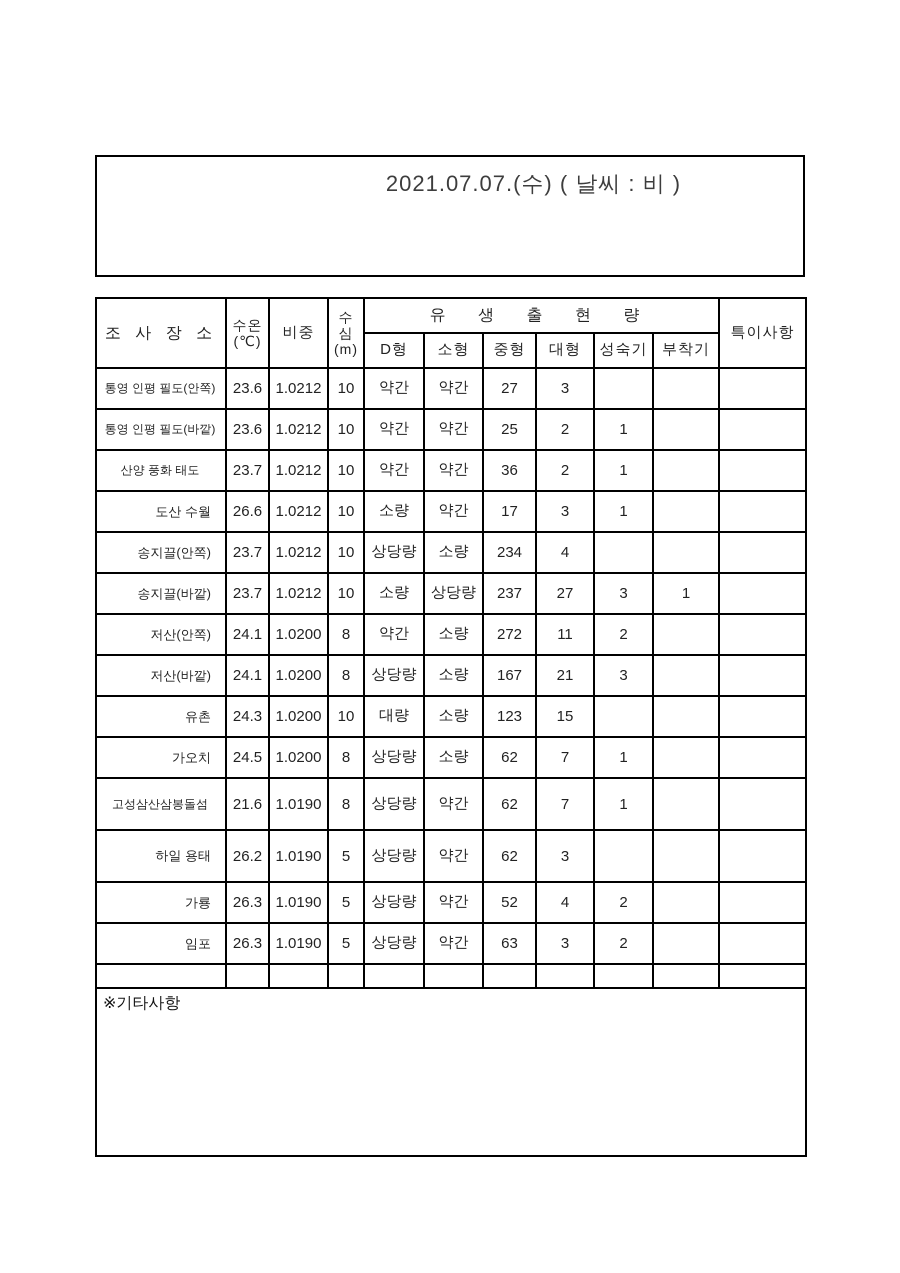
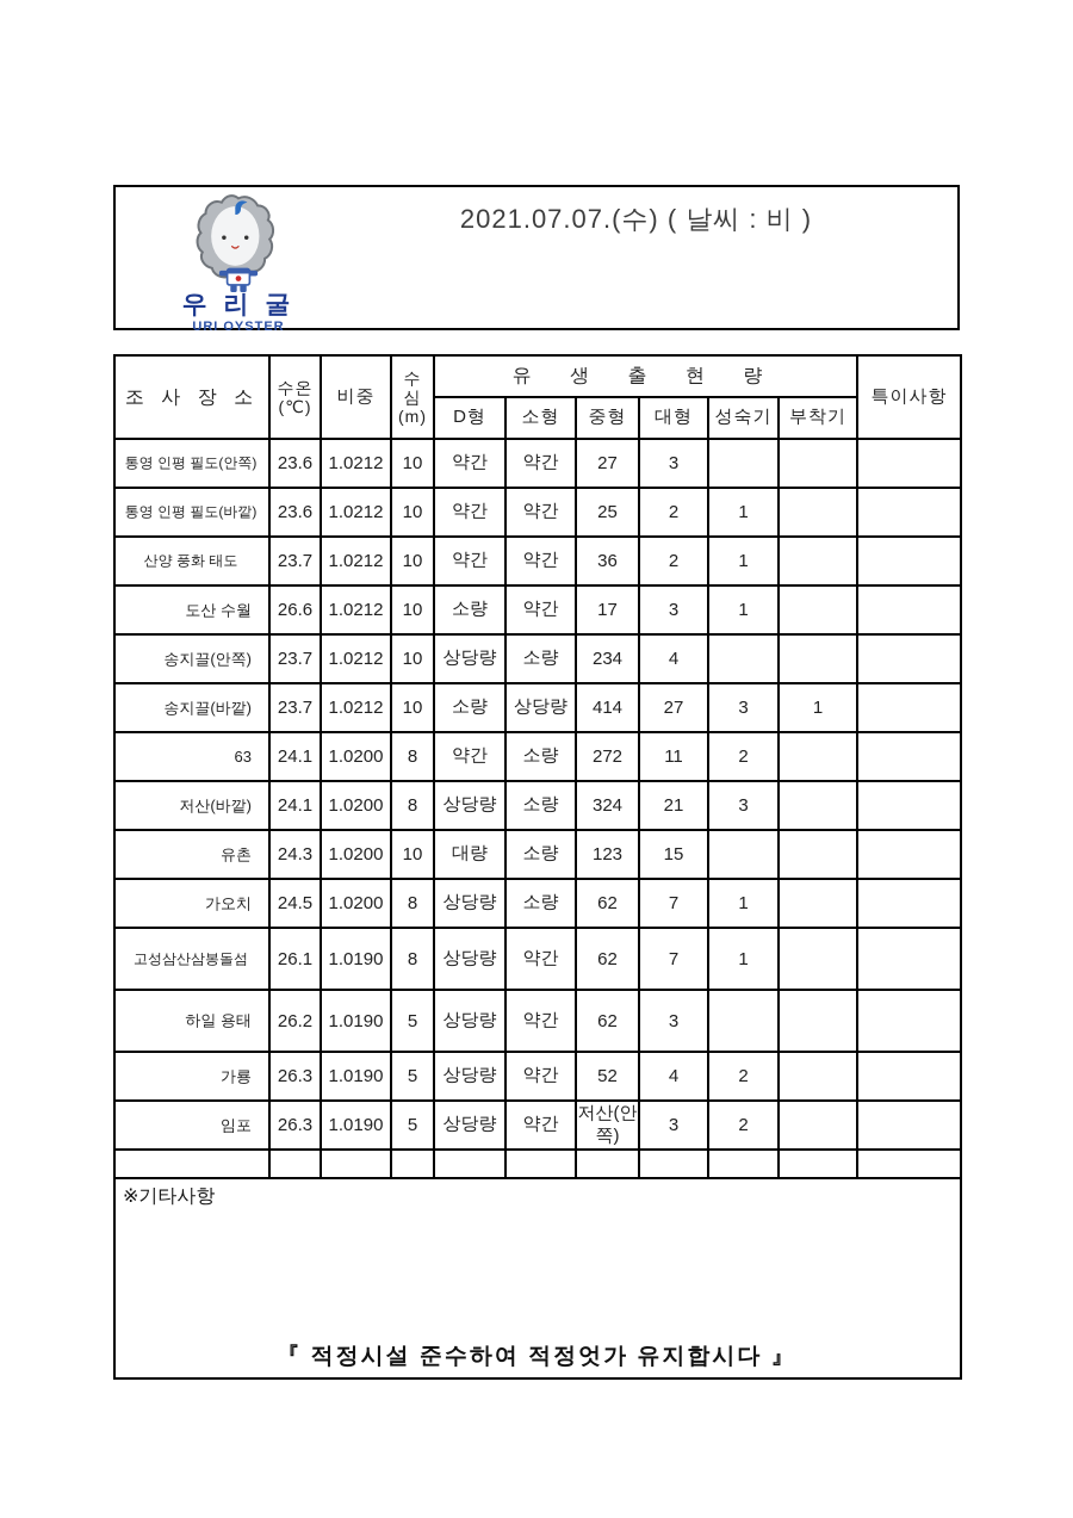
+ 우 리 굴
+ URI OYSTER
  2021.07.07.(수) ( 날씨 : 비 )
  조 사 장 소	수온 (℃)	비중	수 심 (m)	유 생 출 현 량	특이사항
  D형	소형	중형	대형	성숙기	부착기
  통영 인평 필도(안쪽)	23.6	1.0212	10	약간	약간	27	3
  통영 인평 필도(바깥)	23.6	1.0212	10	약간	약간	25	2	1
  산양 풍화 태도	23.7	1.0212	10	약간	약간	36	2	1
  도산 수월	26.6	1.0212	10	소량	약간	17	3	1
  송지끌(안쪽)	23.7	1.0212	10	상당량	소량	234	4
- 송지끌(바깥)	23.7	1.0212	10	소량	상당량	237	27	3	1
+ 송지끌(바깥)	23.7	1.0212	10	소량	상당량	414	27	3	1
- 저산(안쪽)	24.1	1.0200	8	약간	소량	272	11	2
+ 63	24.1	1.0200	8	약간	소량	272	11	2
- 저산(바깥)	24.1	1.0200	8	상당량	소량	167	21	3
+ 저산(바깥)	24.1	1.0200	8	상당량	소량	324	21	3
  유촌	24.3	1.0200	10	대량	소량	123	15
  가오치	24.5	1.0200	8	상당량	소량	62	7	1
- 고성삼산삼봉돌섬	21.6	1.0190	8	상당량	약간	62	7	1
+ 고성삼산삼봉돌섬	26.1	1.0190	8	상당량	약간	62	7	1
  하일 용태	26.2	1.0190	5	상당량	약간	62	3
  가룡	26.3	1.0190	5	상당량	약간	52	4	2
- 임포	26.3	1.0190	5	상당량	약간	63	3	2
+ 임포	26.3	1.0190	5	상당량	약간	저산(안쪽)	3	2
  ※기타사항
+ 『 적정시설 준수하여 적정엇가 유지합시다 』
